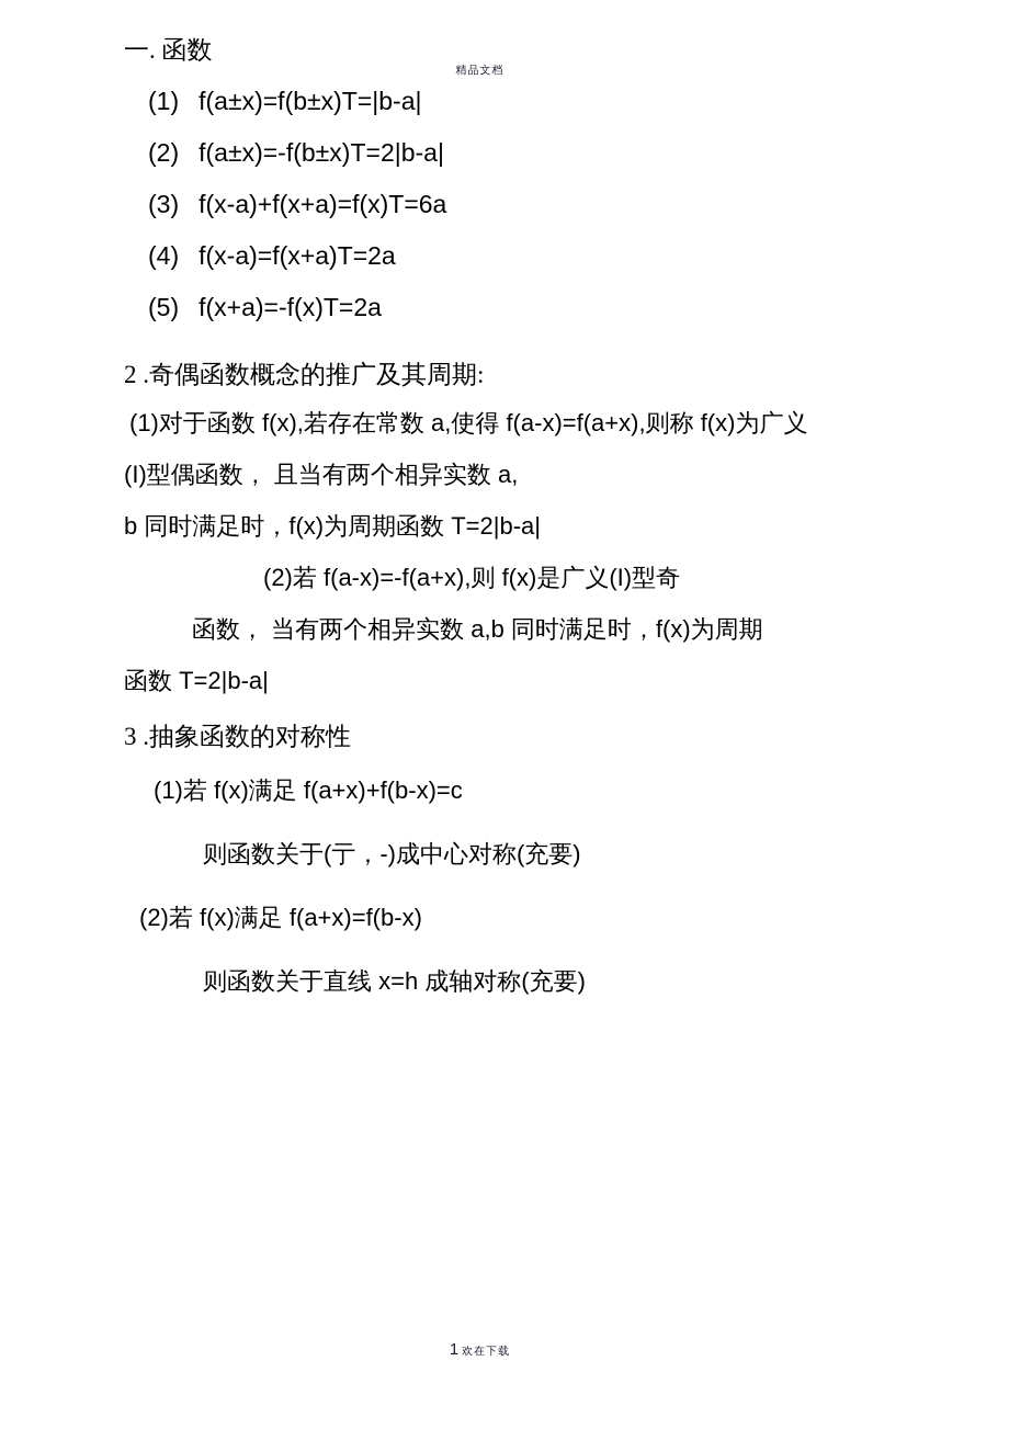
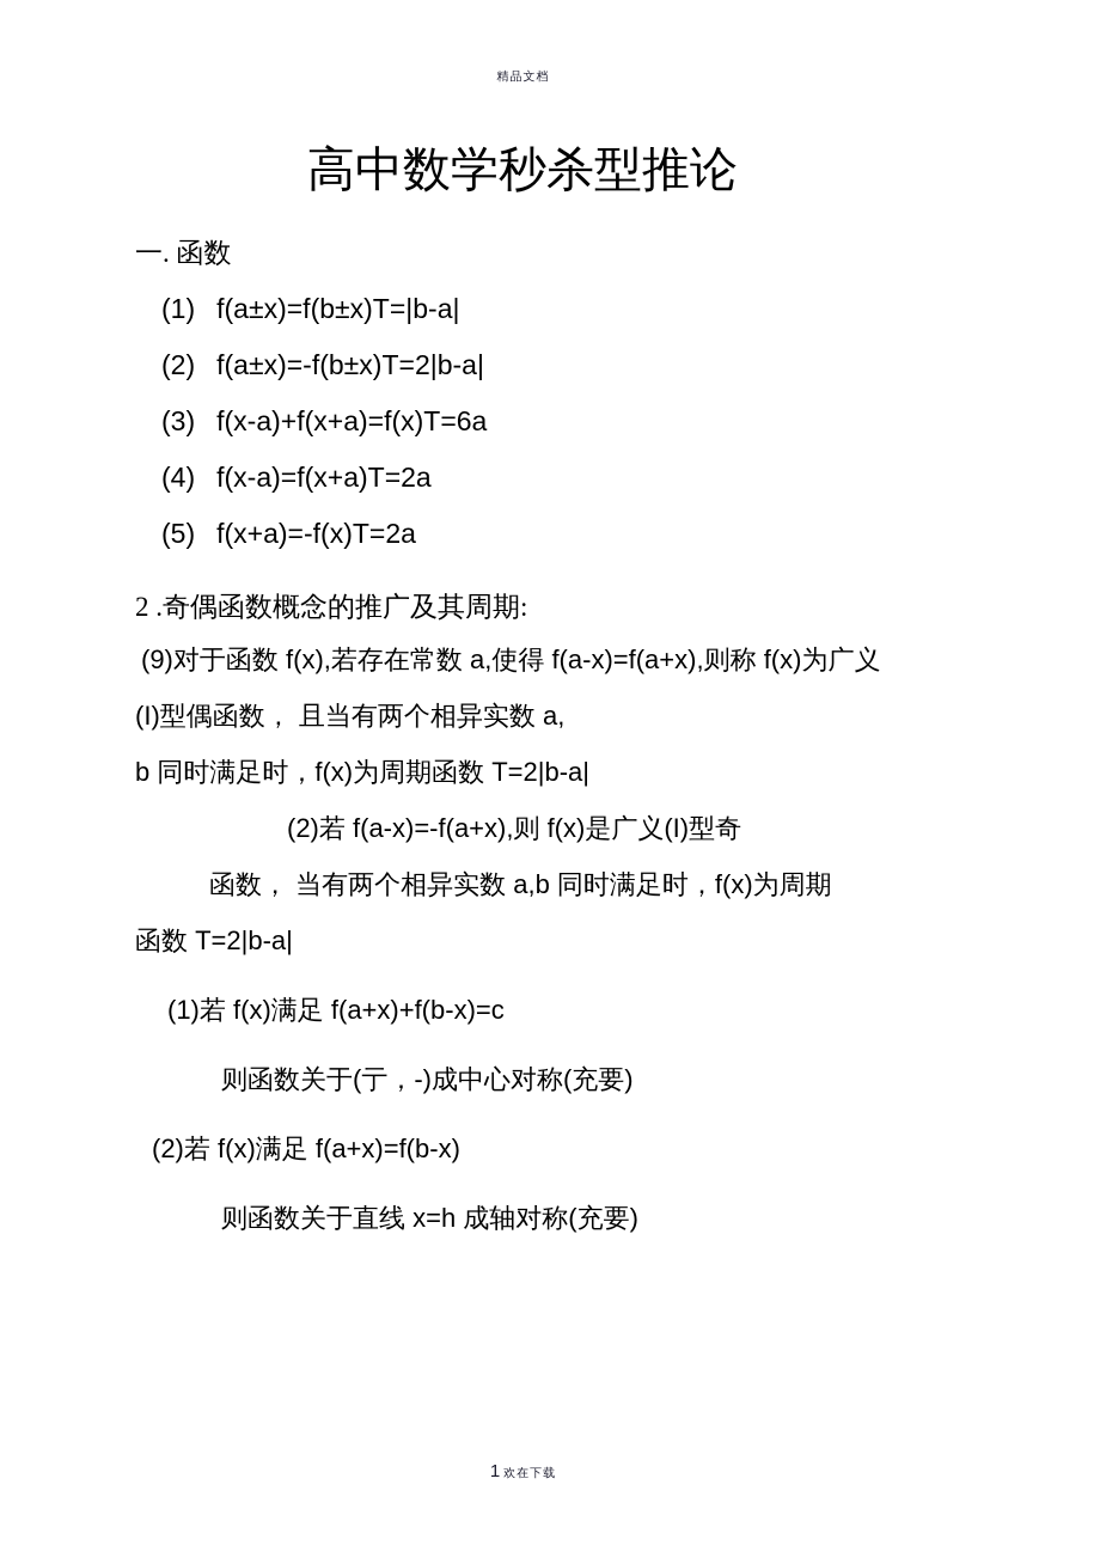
  精品文档
+ 高中数学秒杀型推论
  一. 函数
  (1) f(a±x)=f(b±x)T=|b-a|
  (2) f(a±x)=-f(b±x)T=2|b-a|
  (3) f(x-a)+f(x+a)=f(x)T=6a
  (4) f(x-a)=f(x+a)T=2a
  (5) f(x+a)=-f(x)T=2a
  2 .奇偶函数概念的推广及其周期:
- (1)对于函数 f(x),若存在常数 a,使得 f(a-x)=f(a+x),则称 f(x)为广义
+ (9)对于函数 f(x),若存在常数 a,使得 f(a-x)=f(a+x),则称 f(x)为广义
  (I)型偶函数， 且当有两个相异实数 a,
  b 同时满足时，f(x)为周期函数 T=2|b-a|
  (2)若 f(a-x)=-f(a+x),则 f(x)是广义(I)型奇
  函数， 当有两个相异实数 a,b 同时满足时，f(x)为周期
  函数 T=2|b-a|
- 3 .抽象函数的对称性
  (1)若 f(x)满足 f(a+x)+f(b-x)=c
  则函数关于(亍，-)成中心对称(充要)
  (2)若 f(x)满足 f(a+x)=f(b-x)
  则函数关于直线 x=h 成轴对称(充要)
  1 欢在下载
